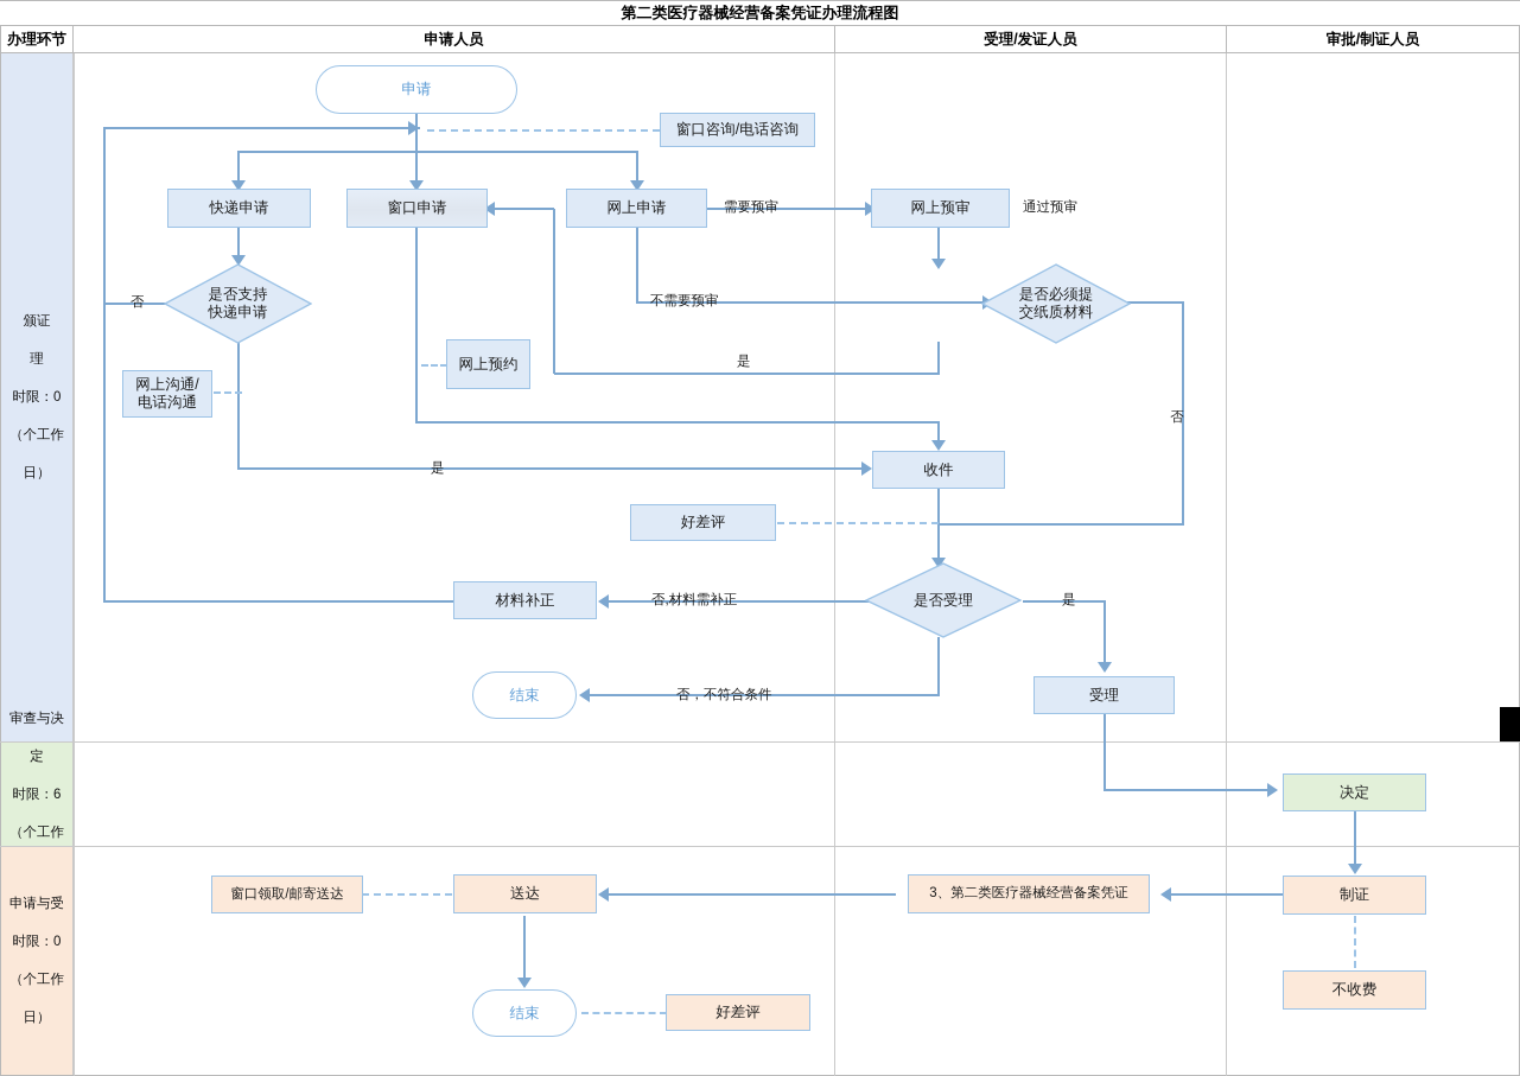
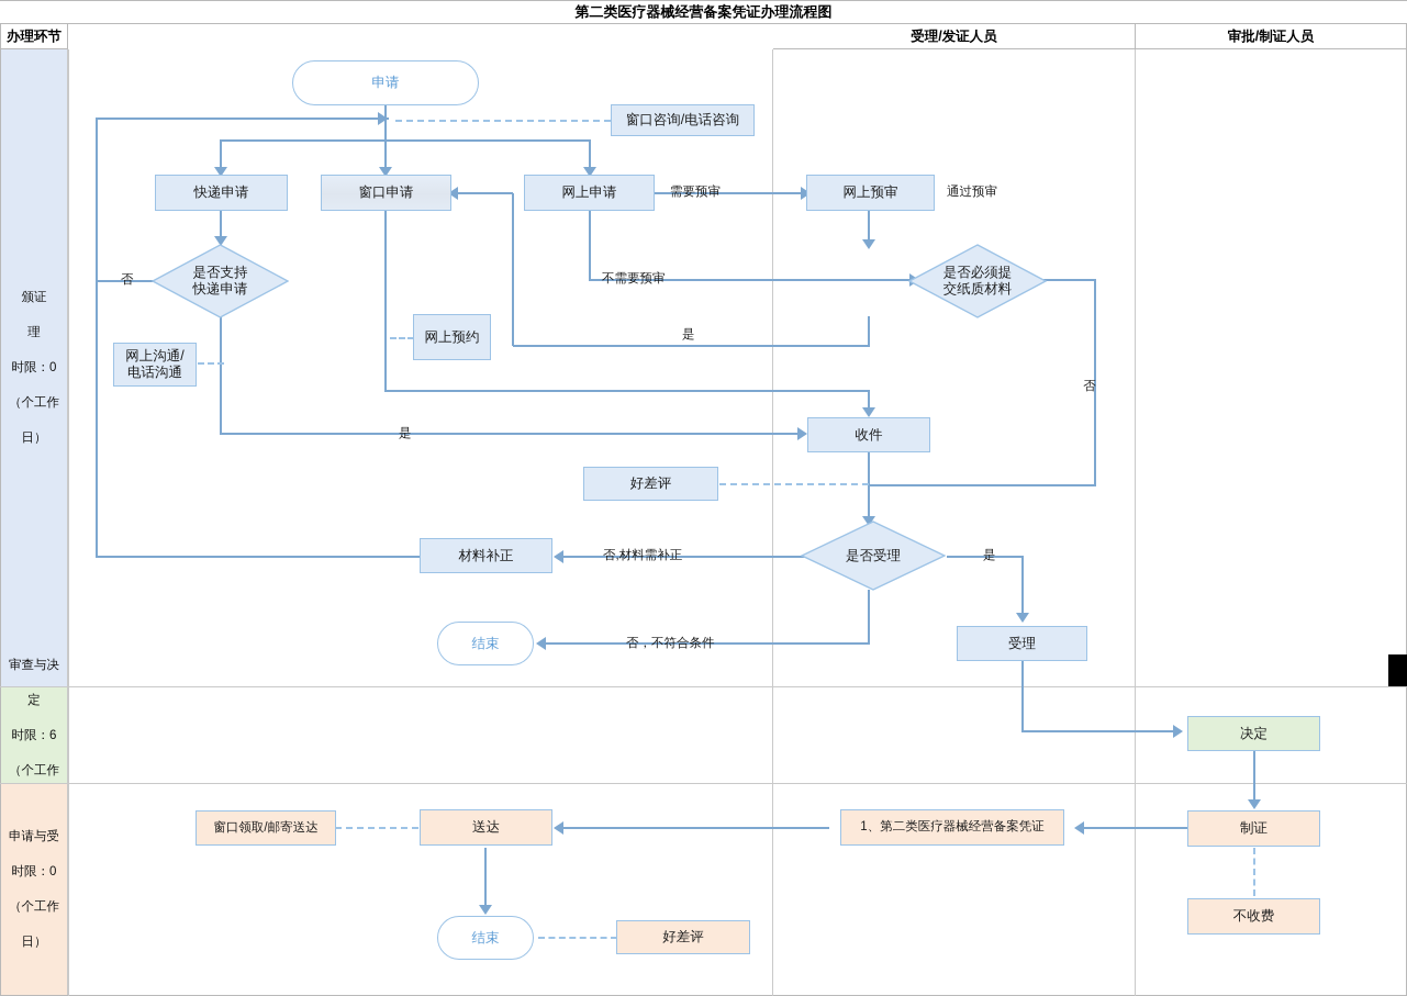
  第二类医疗器械经营备案凭证办理流程图
  办理环节
- 申请人员
  受理/发证人员
  审批/制证人员
  颁证
  理
  时限：0
  （个工作
  日）
  审查与决
  定
  时限：6
  （个工作
  申请与受
  时限：0
  （个工作
  日）
  否
  是
  需要预审
  不需要预审
  通过预审
  是
  否,材料需补正
  否，不符合条件
  是
  申请
  窗口咨询/电话咨询
  快递申请
  窗口申请
  网上申请
  网上预审
  是否支持
  快递申请
  是否必须提
  交纸质材料
  网上预约
  网上沟通/
  电话沟通
  收件
  好差评
  是否受理
  材料补正
  受理
  结束
  决定
  制证
  不收费
- 3、第二类医疗器械经营备案凭证
+ 1、第二类医疗器械经营备案凭证
  送达
  窗口领取/邮寄送达
  结束
  好差评
